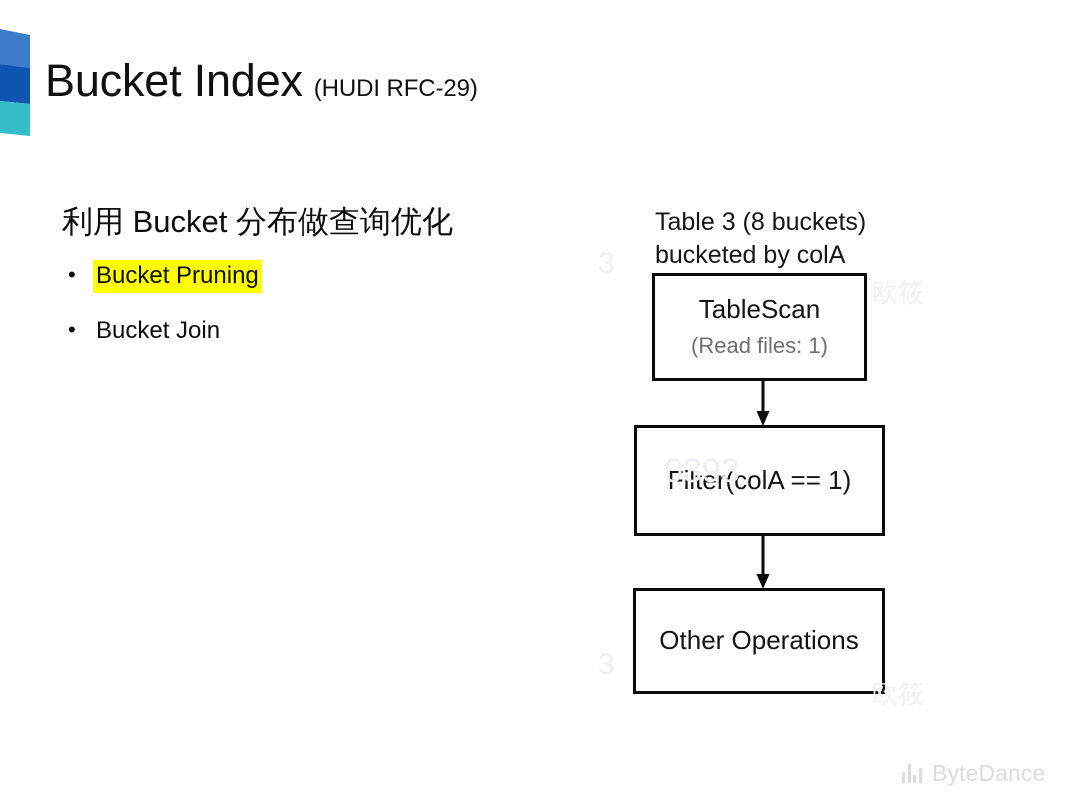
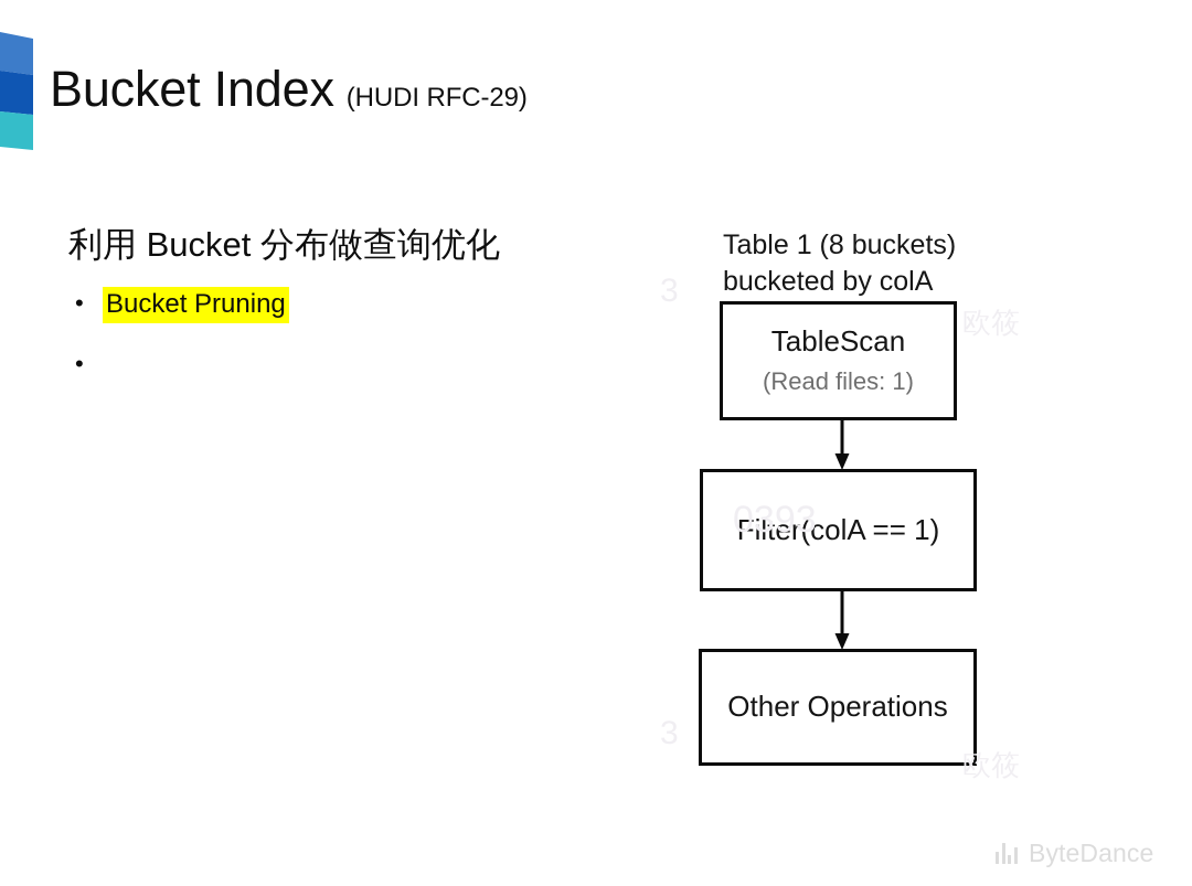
  Bucket Index
  (HUDI RFC-29)
  利用 Bucket 分布做查询优化
  •
  Bucket Pruning
  •
- Bucket Join
- Table 3 (8 buckets)
+ Table 1 (8 buckets)
  bucketed by colA
  TableScan
  (Read files: 1)
  Filter(colA == 1)
  Other Operations
  欧筱
  0393
  ByteDance
